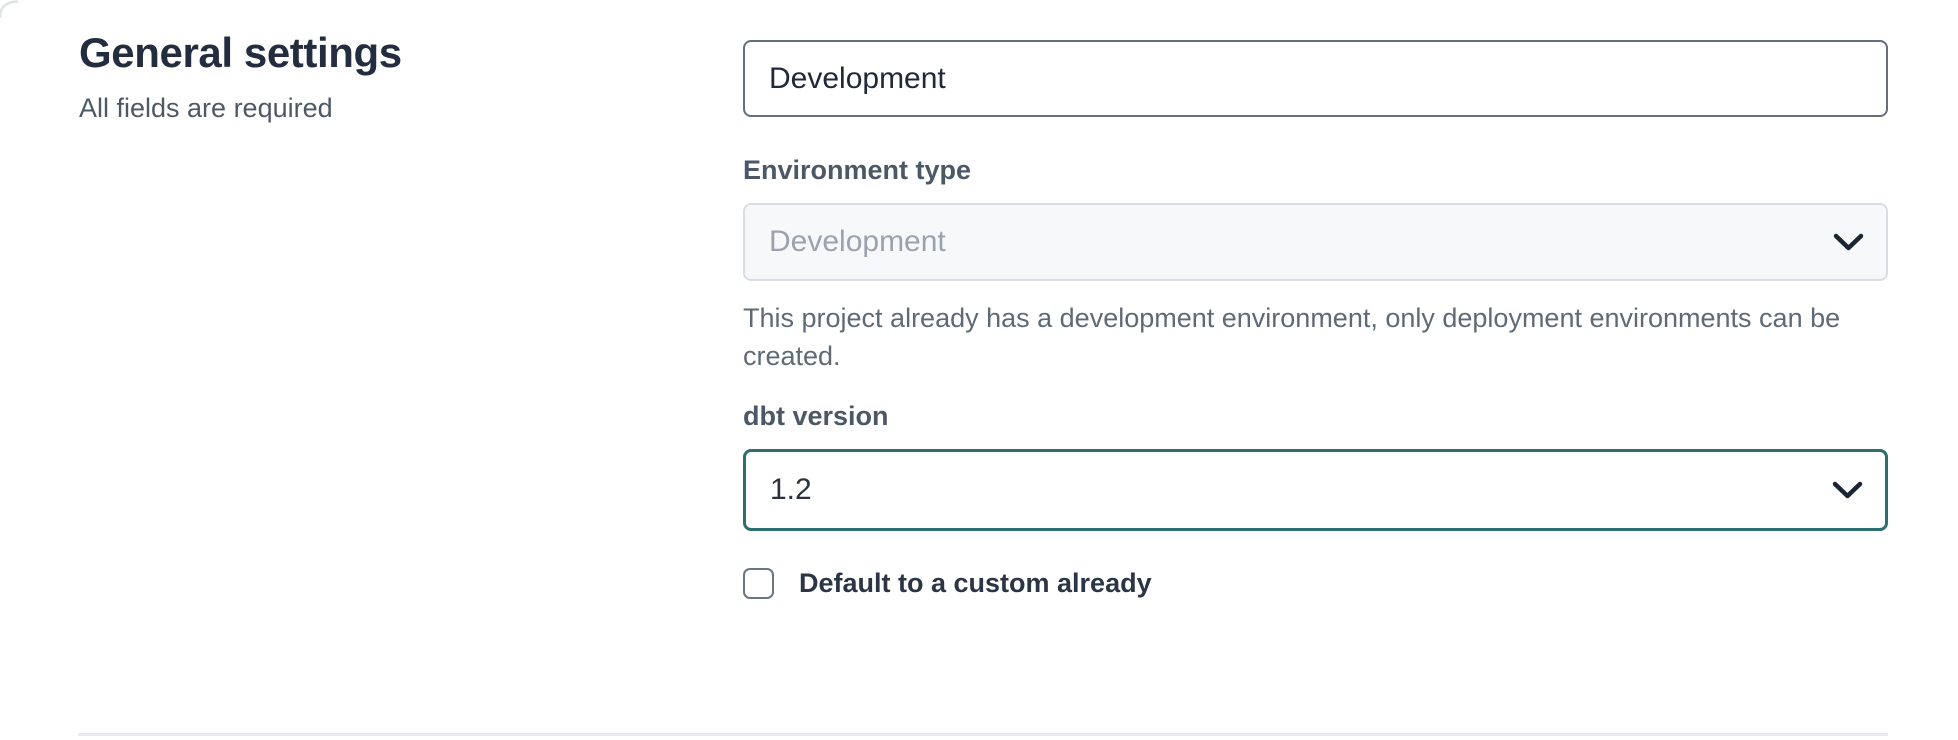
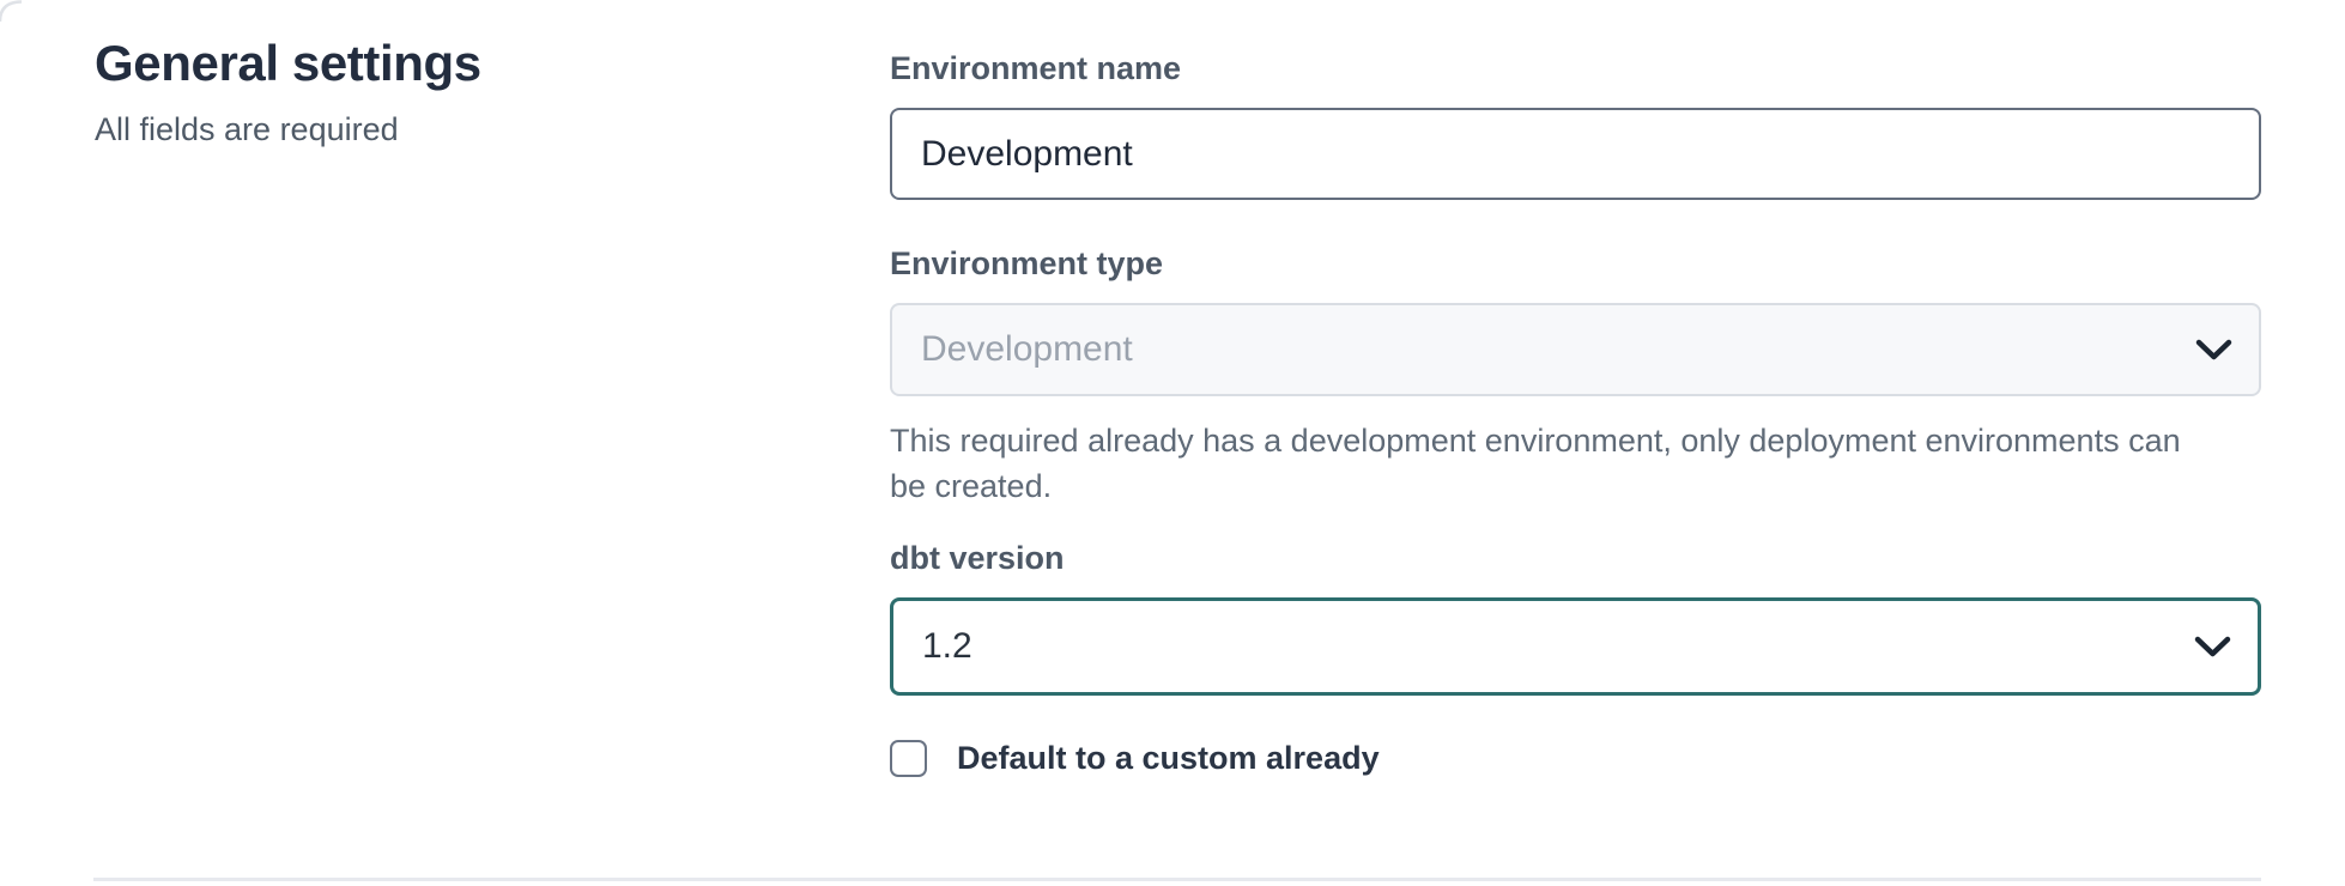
  General settings
  All fields are required
+ Environment name
  Development
  Environment type
  Development
- This project already has a development environment, only deployment environments can be created.
+ This required already has a development environment, only deployment environments can be created.
  dbt version
  1.2
  Default to a custom already
